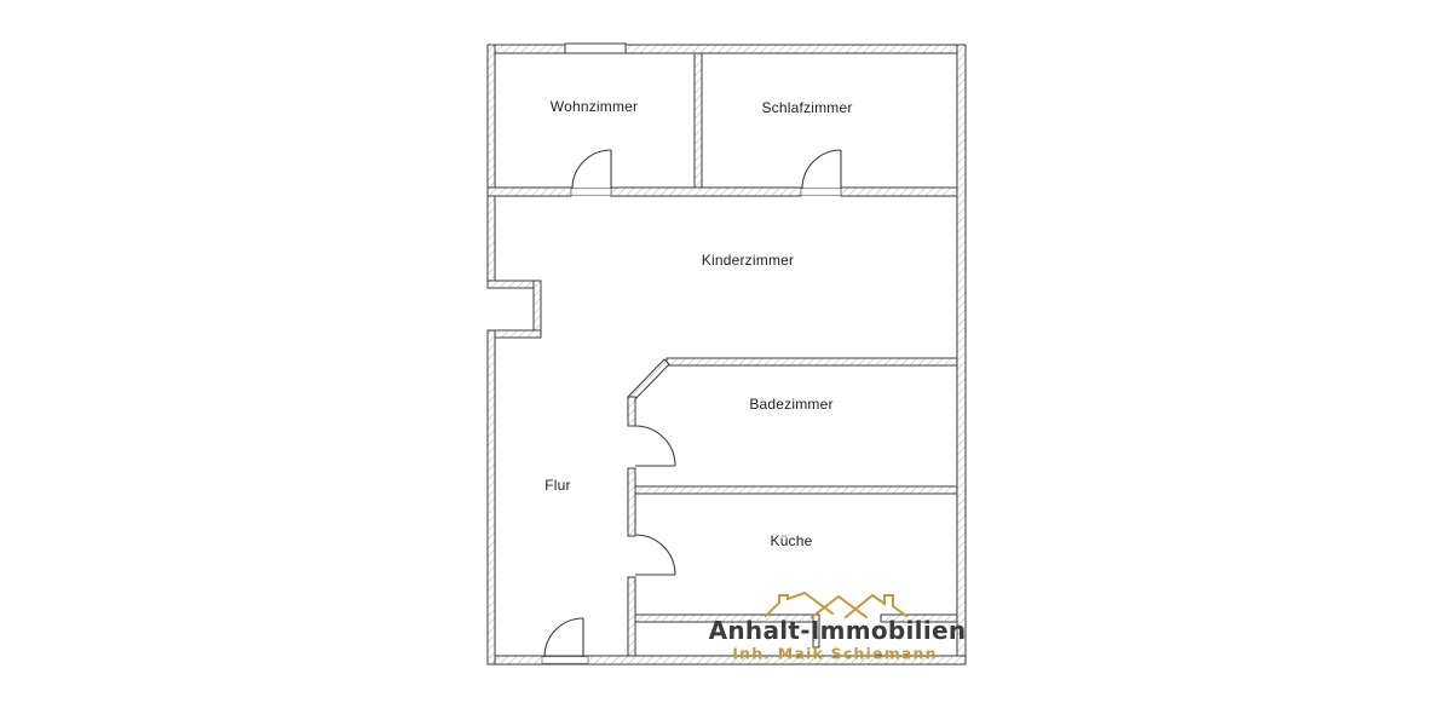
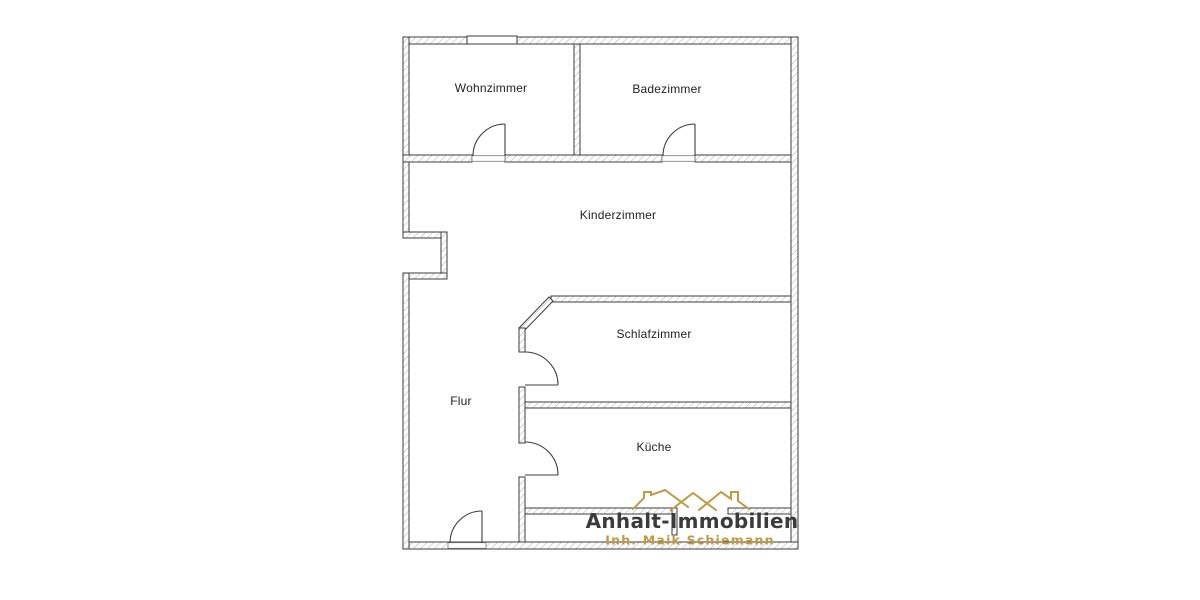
  Wohnzimmer
- Schlafzimmer
+ Badezimmer
  Kinderzimmer
- Badezimmer
+ Schlafzimmer
  Flur
  Küche
  Anhalt-Immobilien
  Inh. Maik Schiemann
